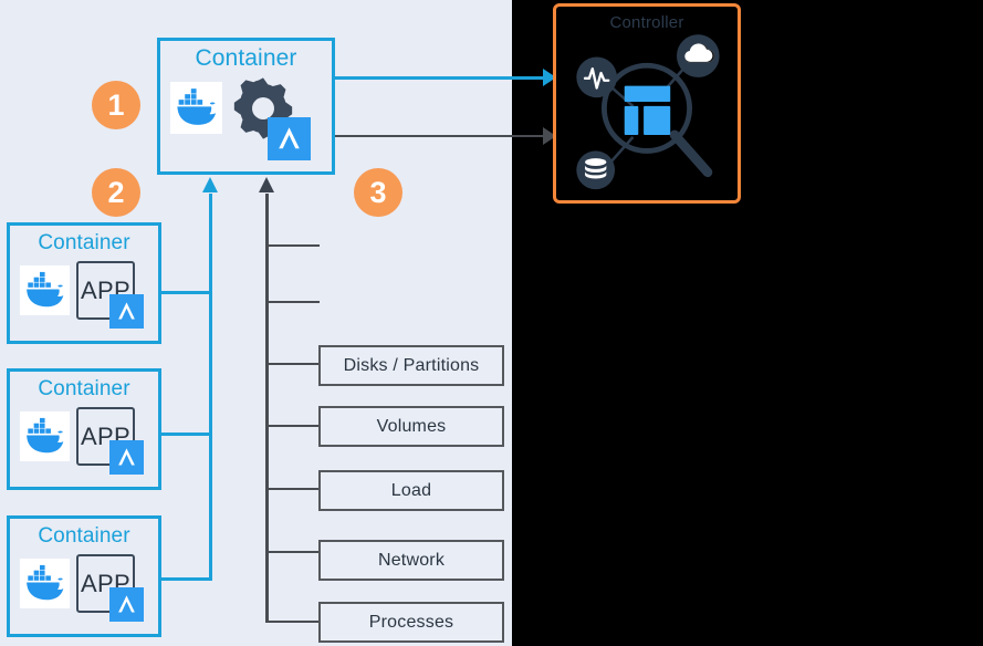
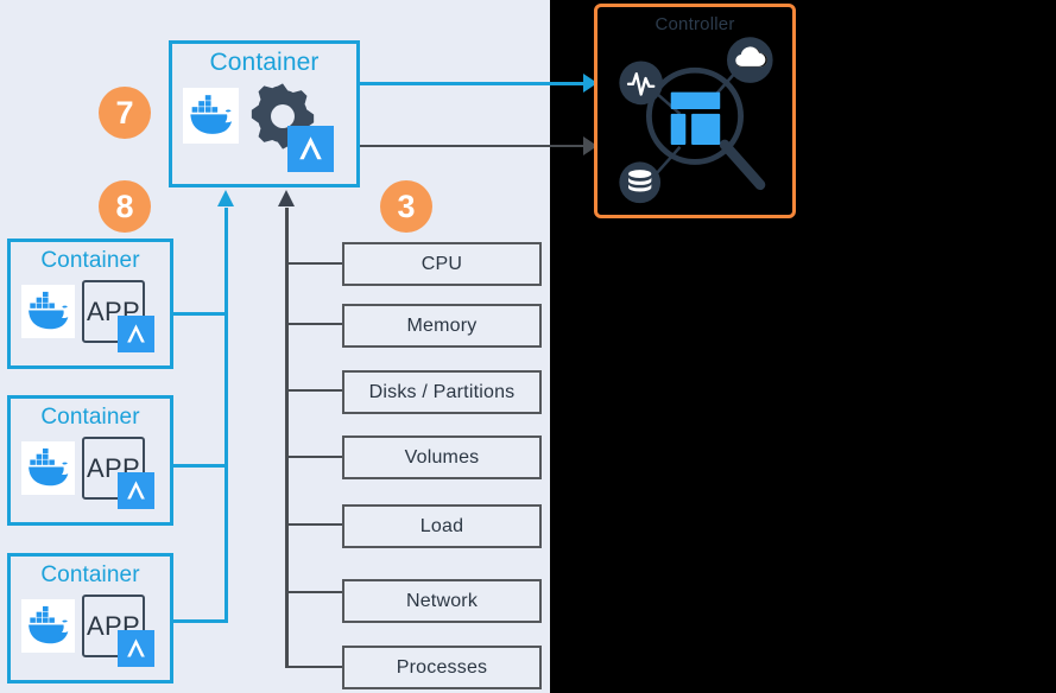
- 1
+ 7
- 2
+ 8
  3
  Container
  Container
  APP
  Container
  APP
  Container
  APP
+ CPU
+ Memory
  Disks / Partitions
  Volumes
  Load
  Network
  Processes
  Controller
